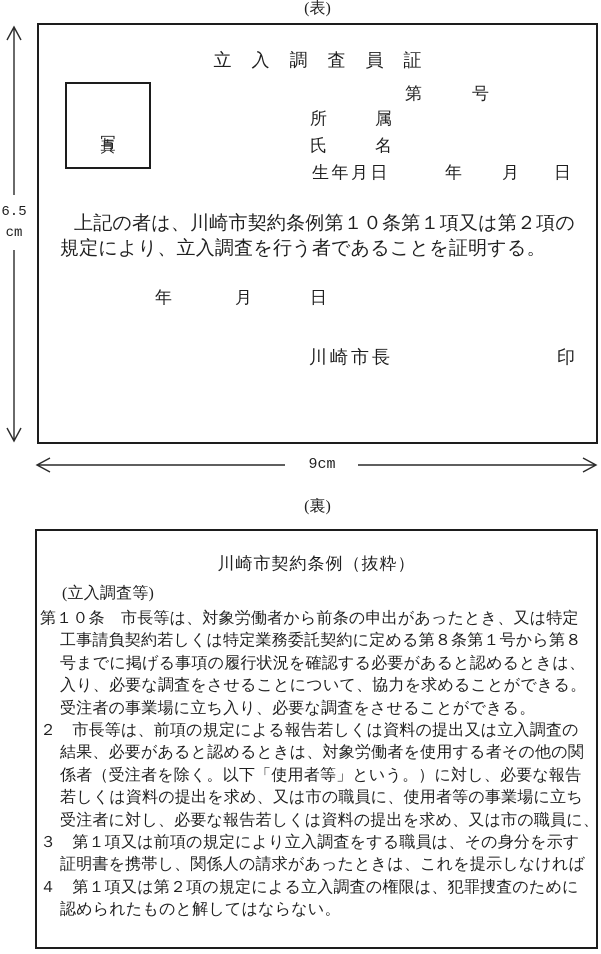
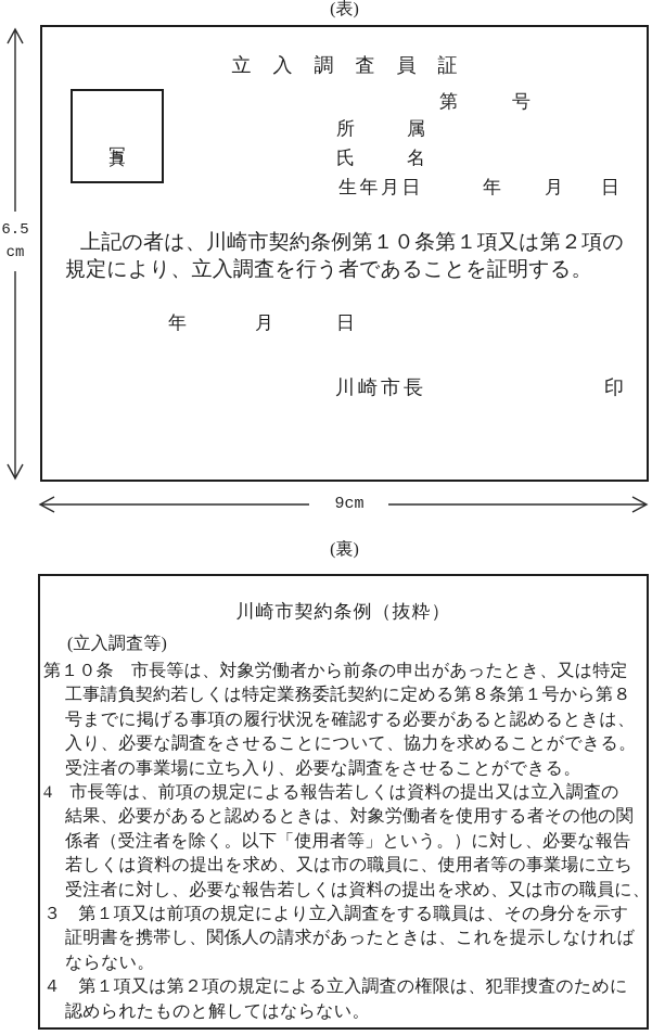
  (表)
  立入調査員証
  第
  号
  所
  属
  氏
  名
  生年月日
  年
  月
  日
  上記の者は、川崎市契約条例第１０条第１項又は第２項の
  規定により、立入調査を行う者であることを証明する。
  年
  月
  日
  川崎市長
  印
  6.5
  cm
  9cm
  (裏)
  川崎市契約条例（抜粋）
  (立入調査等)
  第１０条 市長等は、対象労働者から前条の申出があったとき、又は特定
  工事請負契約若しくは特定業務委託契約に定める第８条第１号から第８
  号までに掲げる事項の履行状況を確認する必要があると認めるときは、
  入り、必要な調査をさせることについて、協力を求めることができる。
  受注者の事業場に立ち入り、必要な調査をさせることができる。
- ２ 市長等は、前項の規定による報告若しくは資料の提出又は立入調査の
+ 4 市長等は、前項の規定による報告若しくは資料の提出又は立入調査の
  結果、必要があると認めるときは、対象労働者を使用する者その他の関
  係者（受注者を除く。以下「使用者等」という。）に対し、必要な報告
  若しくは資料の提出を求め、又は市の職員に、使用者等の事業場に立ち
  受注者に対し、必要な報告若しくは資料の提出を求め、又は市の職員に、
  ３ 第１項又は前項の規定により立入調査をする職員は、その身分を示す
  証明書を携帯し、関係人の請求があったときは、これを提示しなければ
+ ならない。
  ４ 第１項又は第２項の規定による立入調査の権限は、犯罪捜査のために
  認められたものと解してはならない。
